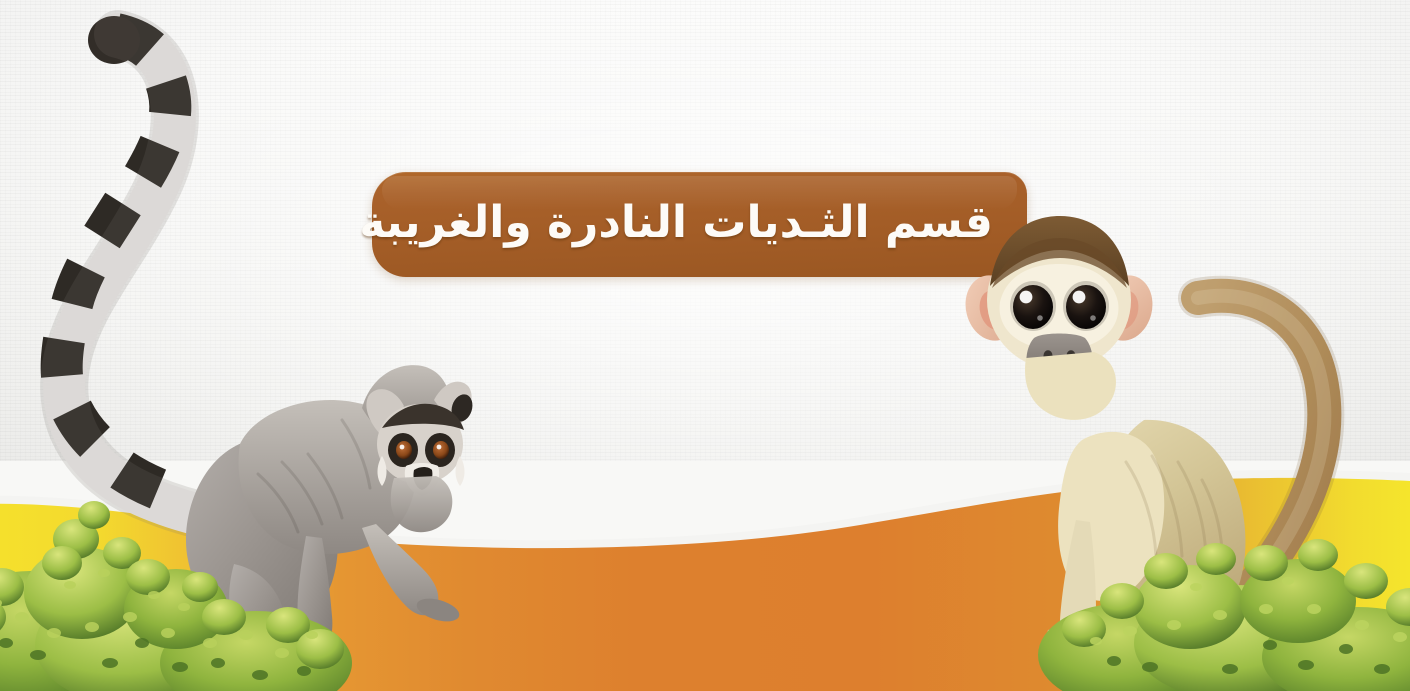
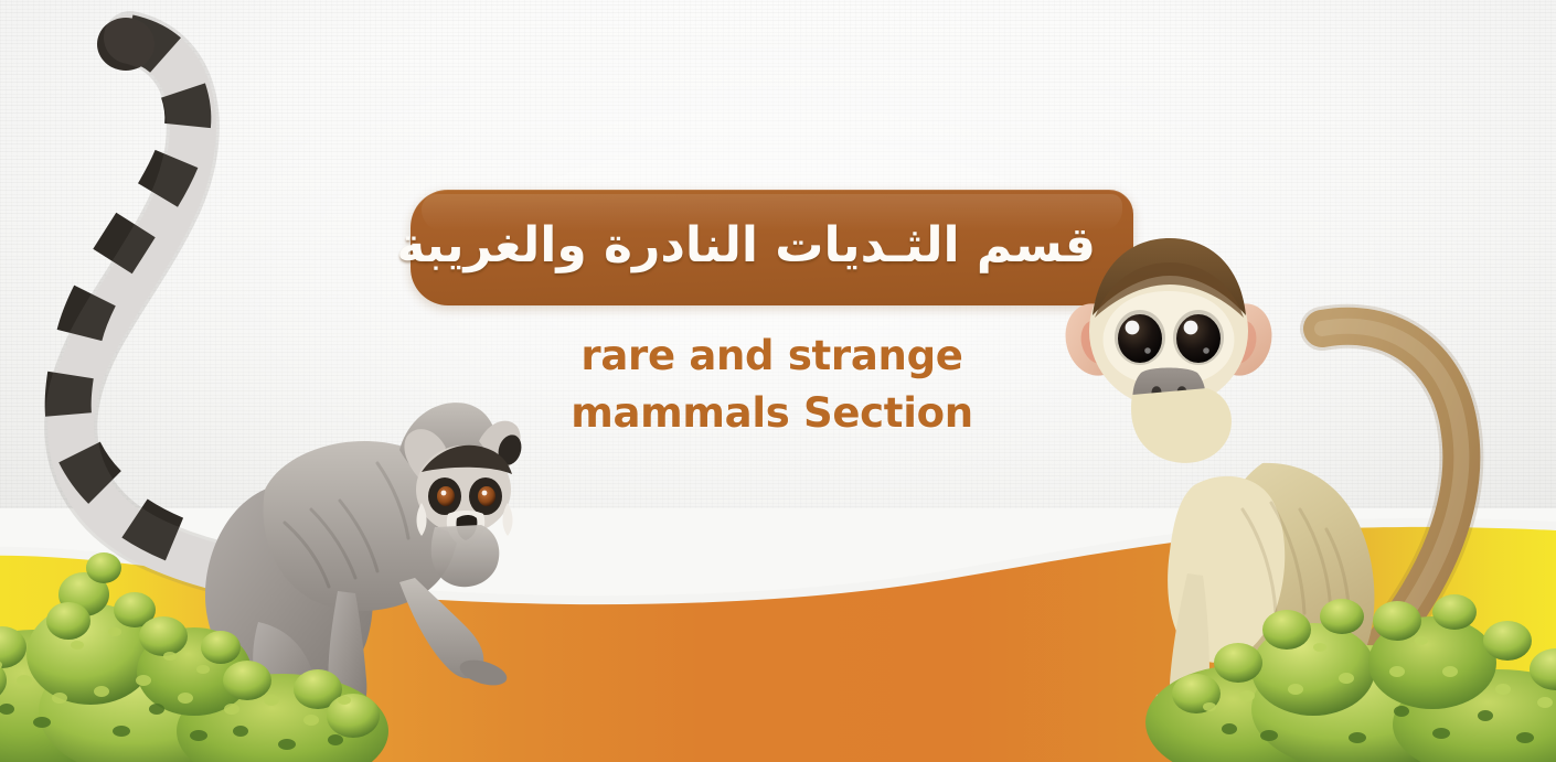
  قسم الثـديات النادرة والغريبة
+ rare and strange
+ mammals Section
